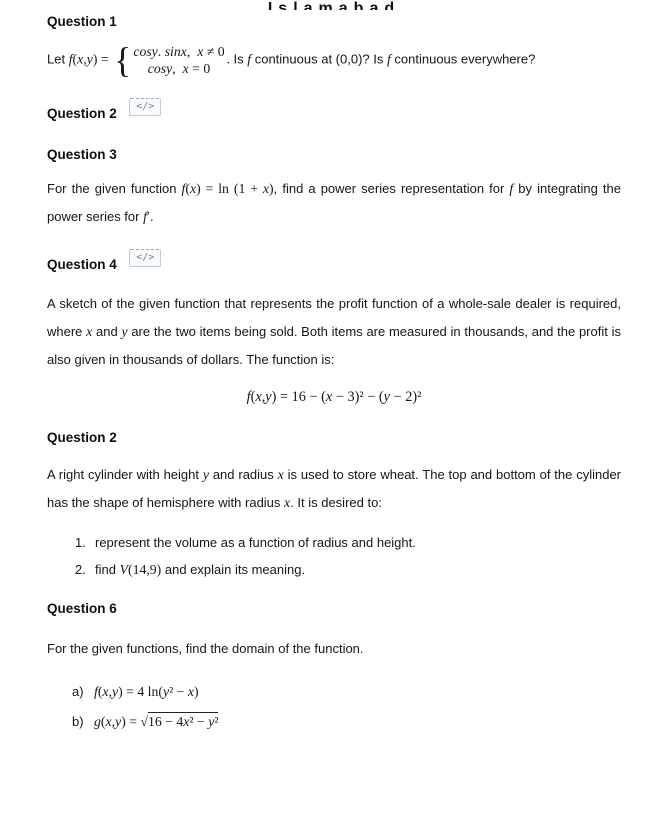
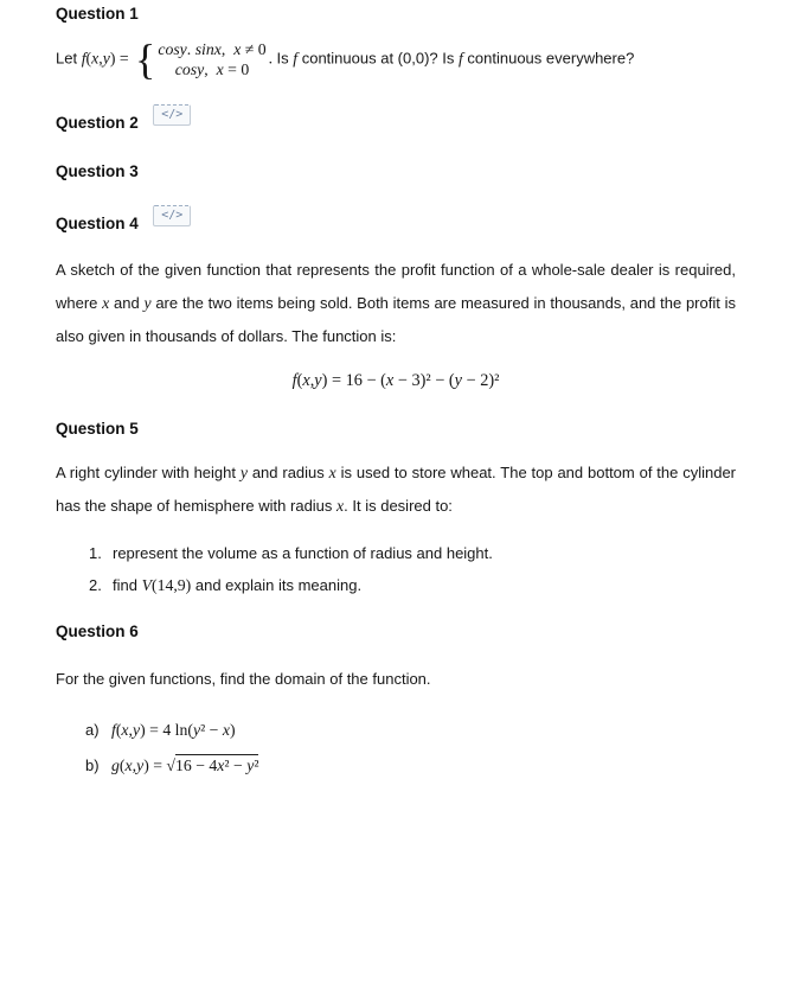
- Islamabad
  Question 1
  Let f(x,y) =
  {
  cosy. sinx, x ≠ 0
  cosy, x = 0
  . Is f continuous at (0,0)? Is f continuous everywhere?
  Question 2 </>
  Question 3
- For the given function f(x) = ln (1 + x), find a power series representation for f by integrating the power series for f′.
  Question 4 </>
  A sketch of the given function that represents the profit function of a whole-sale dealer is required, where x and y are the two items being sold. Both items are measured in thousands, and the profit is also given in thousands of dollars. The function is:
  f(x,y) = 16 − (x − 3)² − (y − 2)²
- Question 2
+ Question 5
  A right cylinder with height y and radius x is used to store wheat. The top and bottom of the cylinder has the shape of hemisphere with radius x. It is desired to:
  1. represent the volume as a function of radius and height.
  2. find V(14,9) and explain its meaning.
  Question 6
  For the given functions, find the domain of the function.
  a) f(x,y) = 4 ln(y² − x)
  b) g(x,y) = √16 − 4x² − y²
